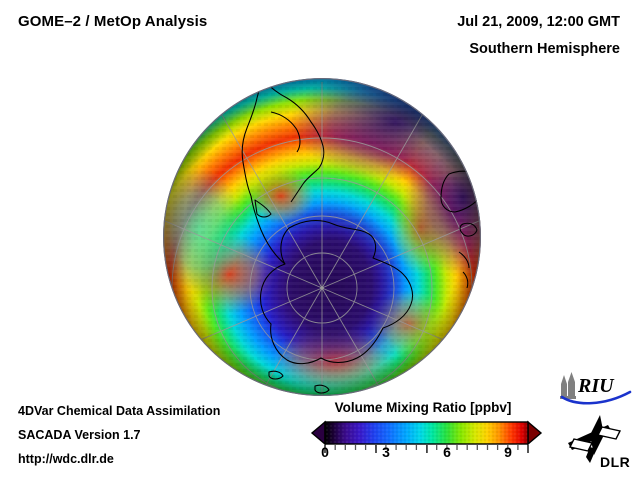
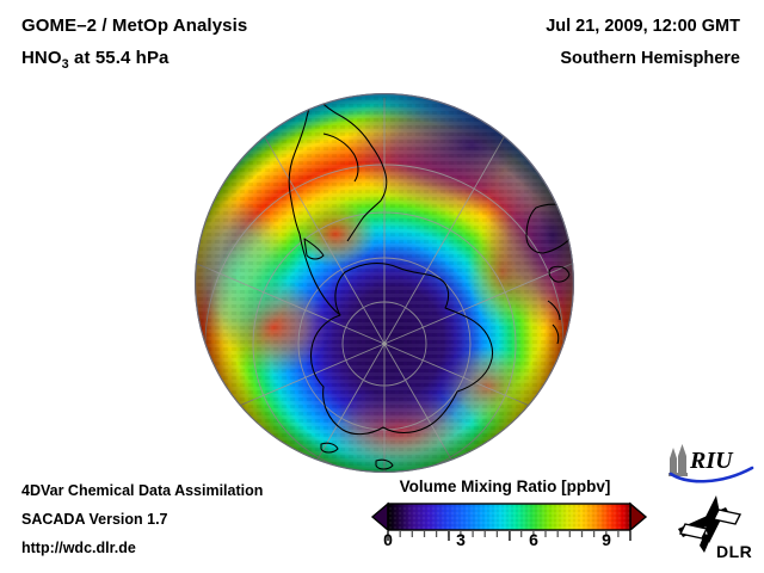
  GOME–2 / MetOp Analysis
+ HNO3 at 55.4 hPa
  Jul 21, 2009, 12:00 GMT
  Southern Hemisphere
  Volume Mixing Ratio [ppbv]
  0
  3
  6
  9
  4DVar Chemical Data Assimilation
  SACADA Version 1.7
  http://wdc.dlr.de
  RIU
  DLR
